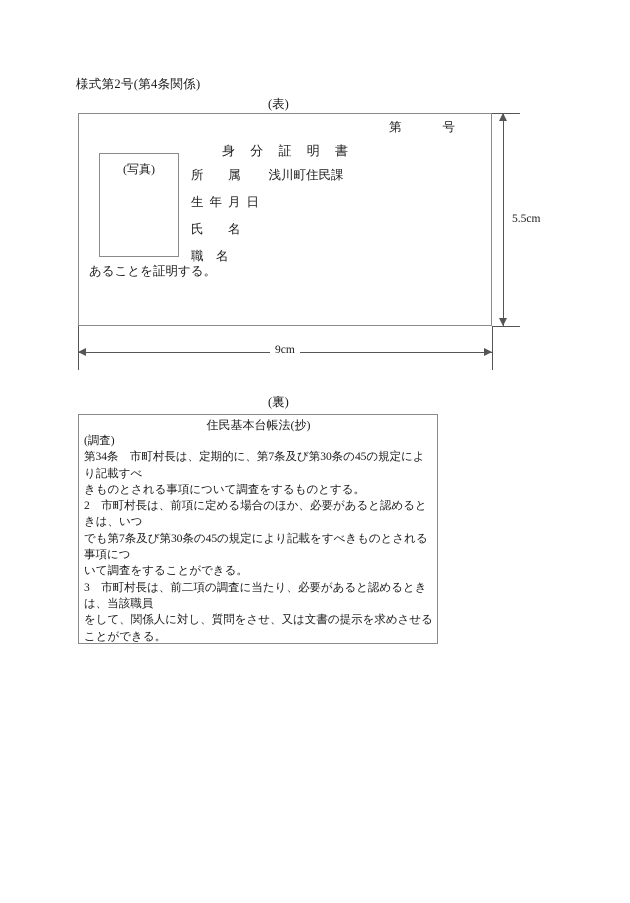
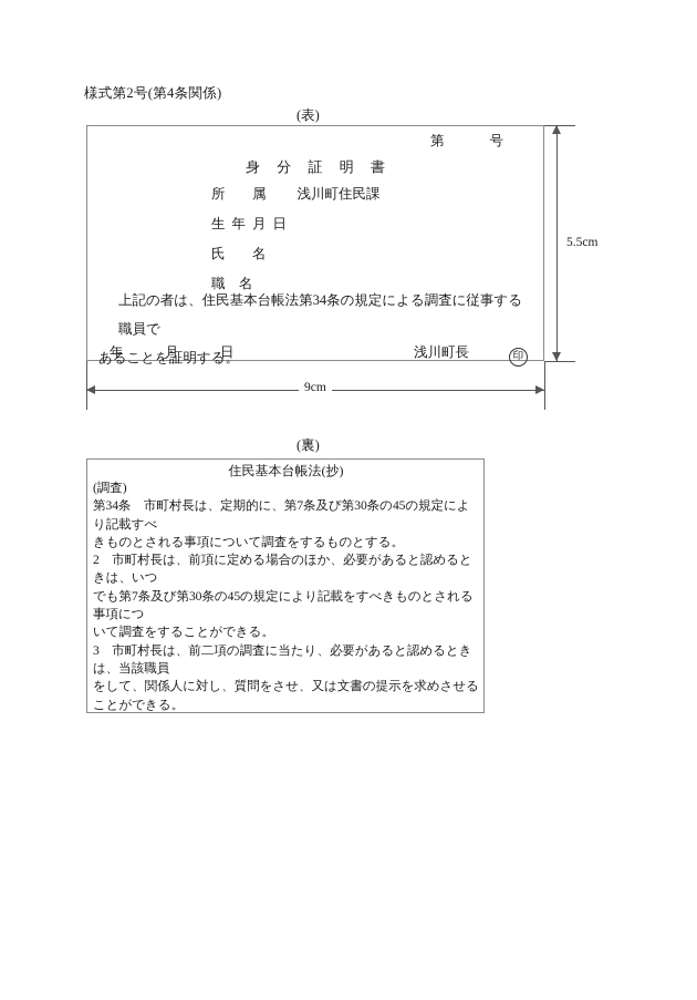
  様式第2号(第4条関係)
  (表)
  第 号
  身 分 証 明 書
- (写真)
  所 属 浅川町住民課
  生年月日
  氏 名
  職 名
+ 上記の者は、住民基本台帳法第34条の規定による調査に従事する職員で
  あることを証明する。
+ 浅川町長 印
+ 年 月 日
  5.5cm
  9cm
  (裏)
  住民基本台帳法(抄)
  (調査)
  第34条 市町村長は、定期的に、第7条及び第30条の45の規定により記載すべ
  きものとされる事項について調査をするものとする。
  2 市町村長は、前項に定める場合のほか、必要があると認めるときは、いつ
  でも第7条及び第30条の45の規定により記載をすべきものとされる事項につ
  いて調査をすることができる。
  3 市町村長は、前二項の調査に当たり、必要があると認めるときは、当該職員
  をして、関係人に対し、質問をさせ、又は文書の提示を求めさせることができる。
